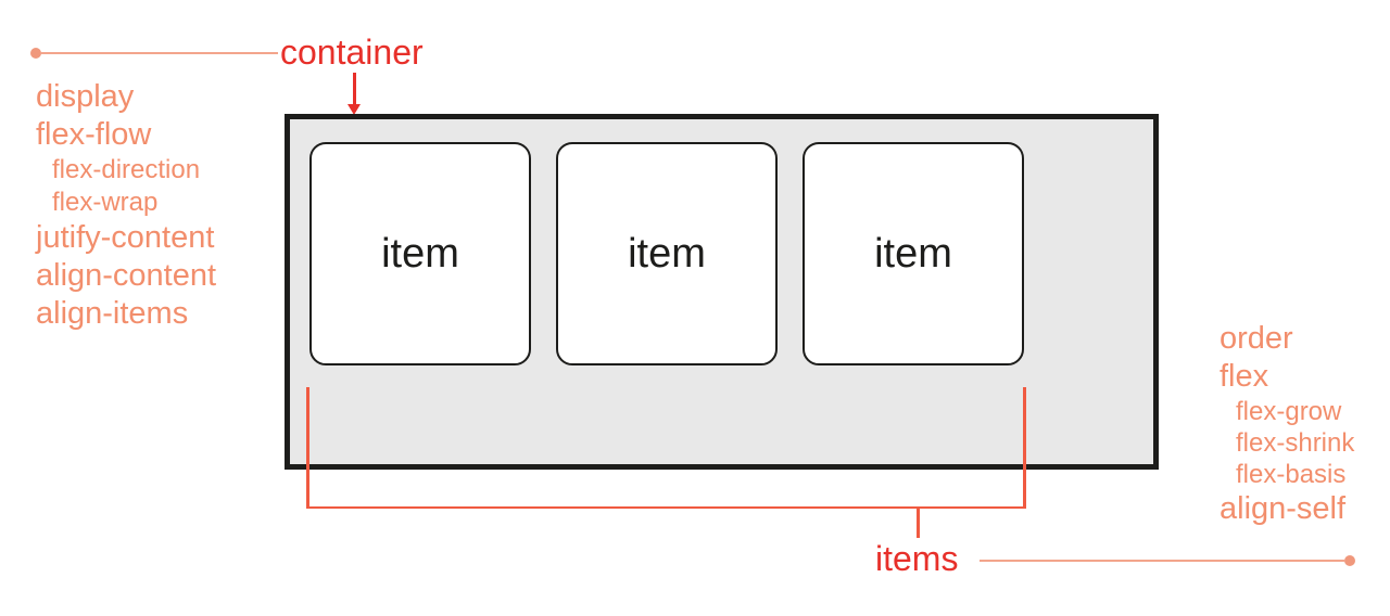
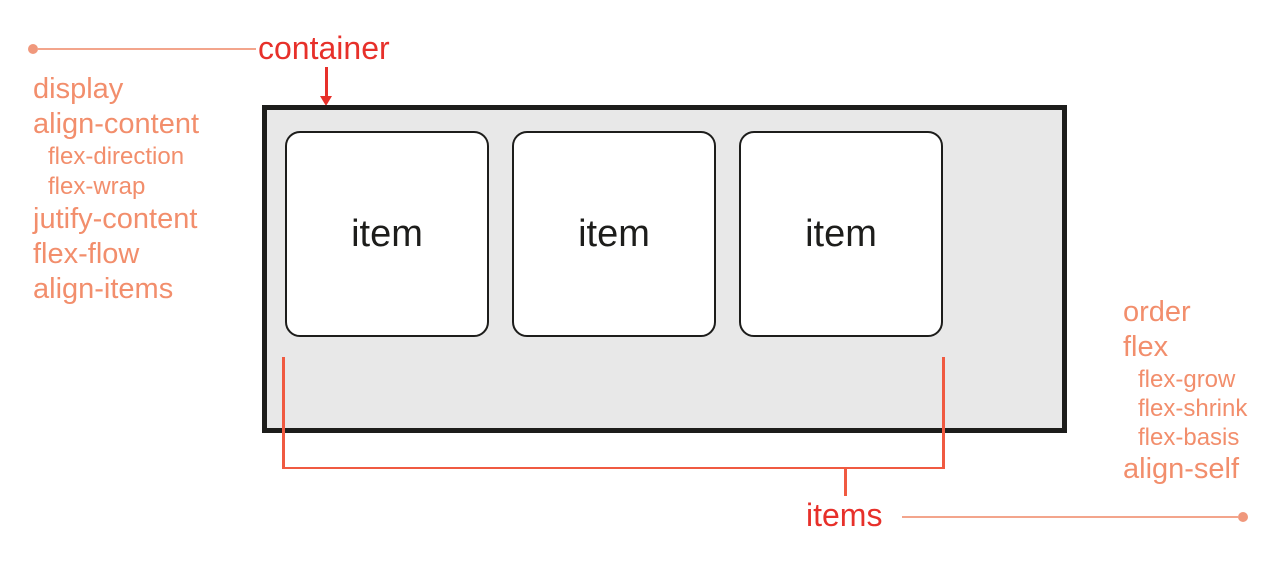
  container
  display
- flex-flow
+ align-content
  flex-direction
  flex-wrap
  jutify-content
- align-content
+ flex-flow
  align-items
  item
  item
  item
  items
  order
  flex
  flex-grow
  flex-shrink
  flex-basis
  align-self
